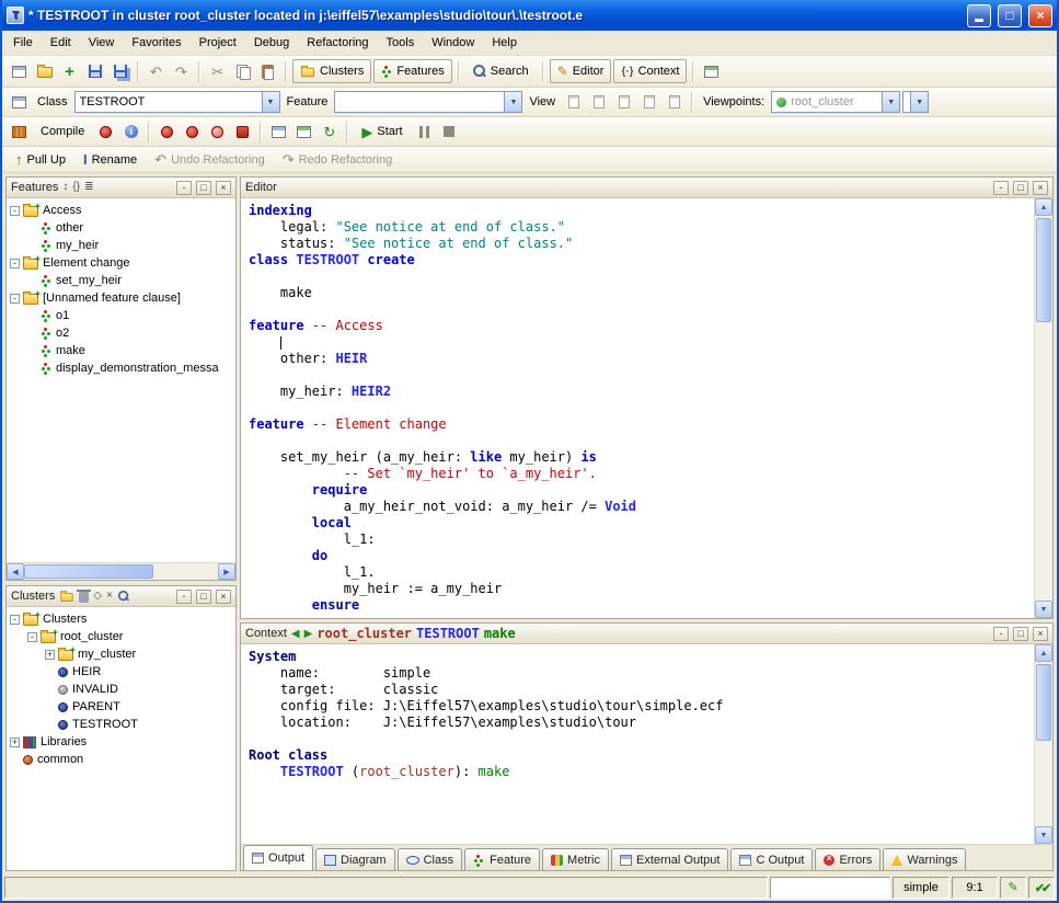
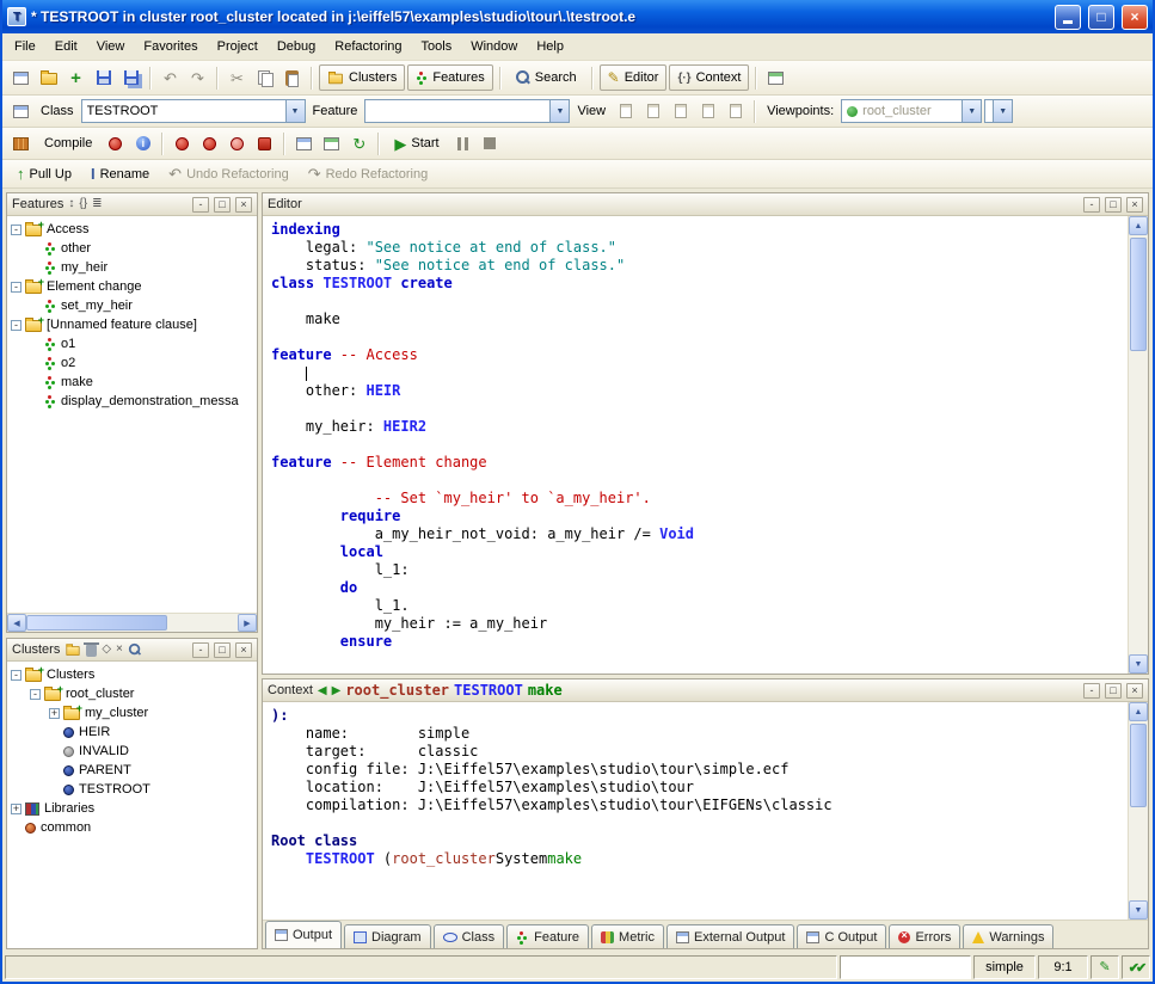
  * TESTROOT in cluster root_cluster located in j:\eiffel57\examples\studio\tour\.\testroot.e
  □
  ×
  File
  Edit
  View
  Favorites
  Project
  Debug
  Refactoring
  Tools
  Window
  Help
  +
  ↶
  ↷
  ✂
  Clusters
  Features
  Search
  ✎
  Editor
  {·}
  Context
  Class
  TESTROOT
  Feature
  View
  Viewpoints:
  root_cluster
  Compile
  ↻
  ▶
  Start
  ↑
  Pull Up
  I
  Rename
  ↶
  Undo Refactoring
  ↷
  Redo Refactoring
  Features
  ↕
  {}
  ≣
  -
  □
  ×
  -
  Access
  other
  my_heir
  -
  Element change
  set_my_heir
  -
  [Unnamed feature clause]
  o1
  o2
  make
  display_demonstration_messa
  Clusters
  ◇
  ×
  -
  □
  ×
  -
  Clusters
  -
  root_cluster
  +
  my_cluster
  HEIR
  INVALID
  PARENT
  TESTROOT
  +
  Libraries
  common
  Editor
  -
  □
  ×
  indexing
  legal: "See notice at end of class."
  status: "See notice at end of class."
  class TESTROOT create
  make
  feature -- Access
  other: HEIR
  my_heir: HEIR2
  feature -- Element change
- set_my_heir (a_my_heir: like my_heir) is
  -- Set `my_heir' to `a_my_heir'.
  require
  a_my_heir_not_void: a_my_heir /= Void
  local
  l_1:
  do
  l_1.
  my_heir := a_my_heir
  ensure
  Context
  ◀
  ▶
  root_cluster
  TESTROOT
  make
  -
  □
  ×
- System
+ ):
  name: simple
  target: classic
  config file: J:\Eiffel57\examples\studio\tour\simple.ecf
  location: J:\Eiffel57\examples\studio\tour
+ compilation: J:\Eiffel57\examples\studio\tour\EIFGENs\classic
  Root class
- TESTROOT (root_cluster): make
+ TESTROOT (root_clusterSystemmake
  Output
  Diagram
  Class
  Feature
  Metric
  External Output
  C Output
  Errors
  Warnings
  simple
  9:1
  ✎
  ✔✔
